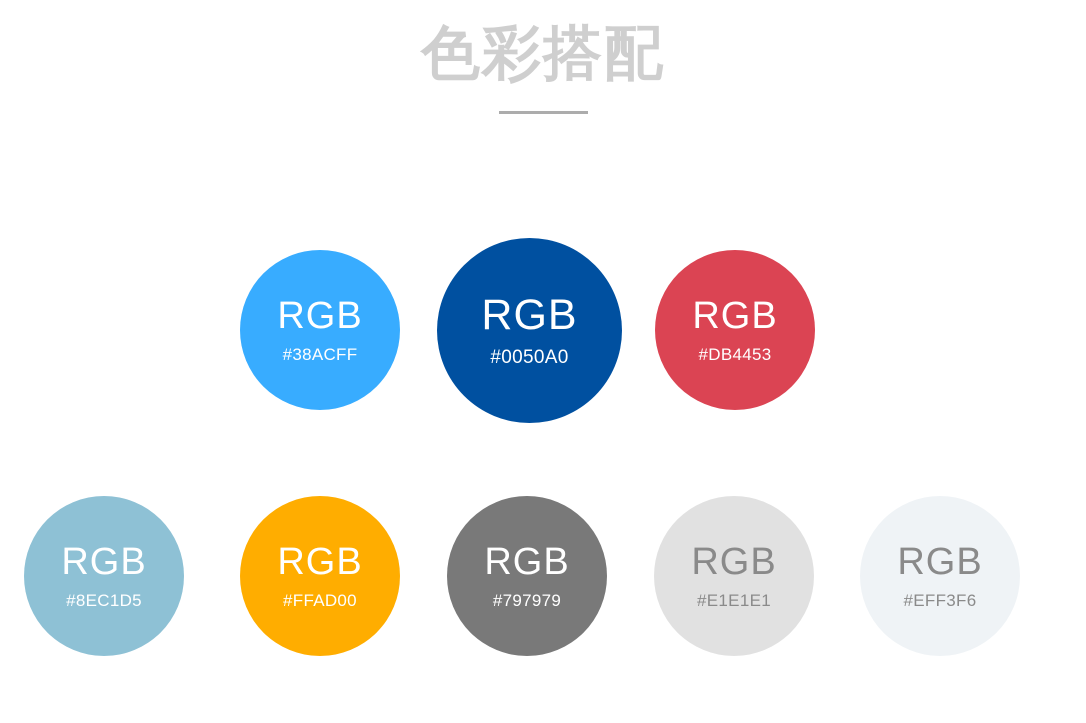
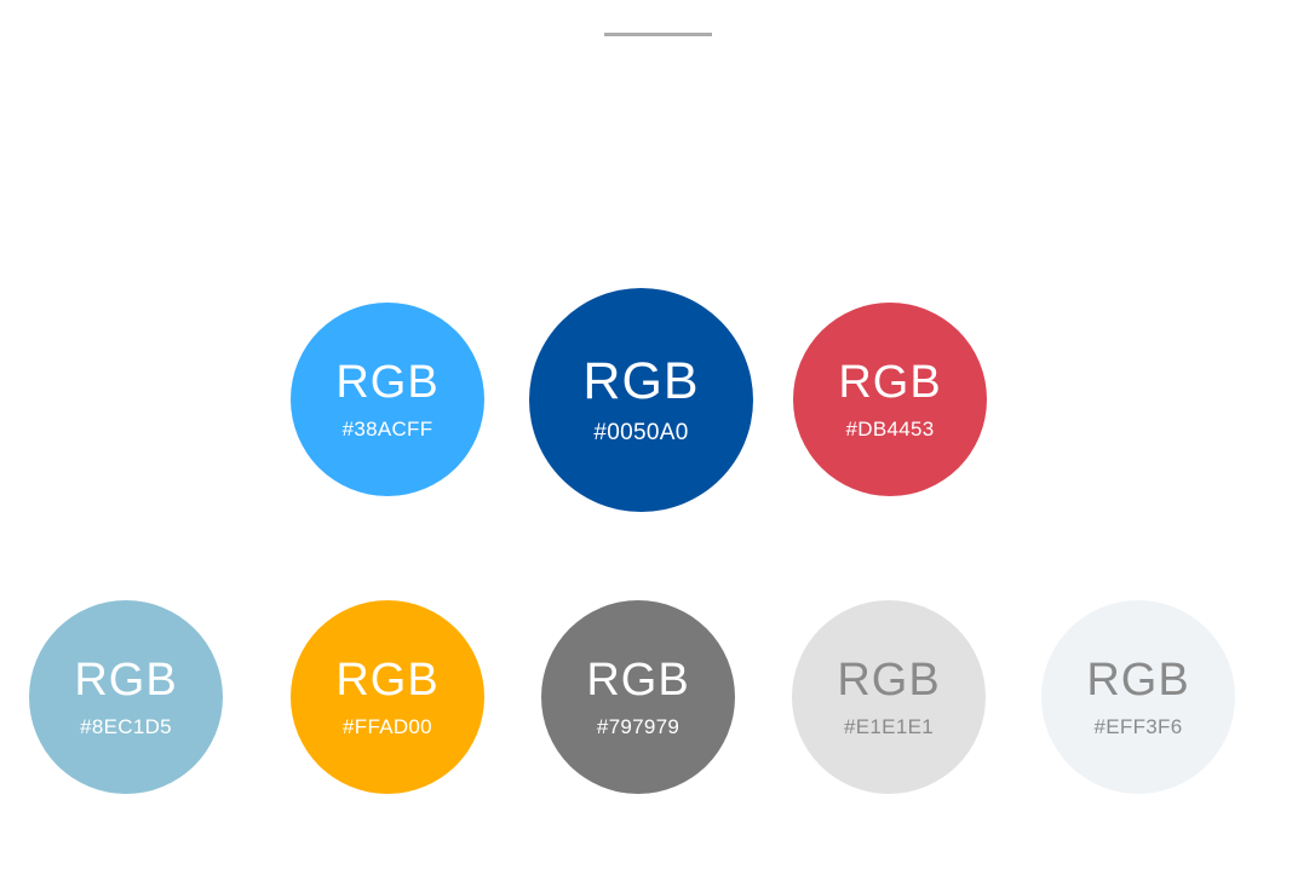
- 色彩搭配
  RGB
  #38ACFF
  RGB
  #0050A0
  RGB
  #DB4453
  RGB
  #8EC1D5
  RGB
  #FFAD00
  RGB
  #797979
  RGB
  #E1E1E1
  RGB
  #EFF3F6
